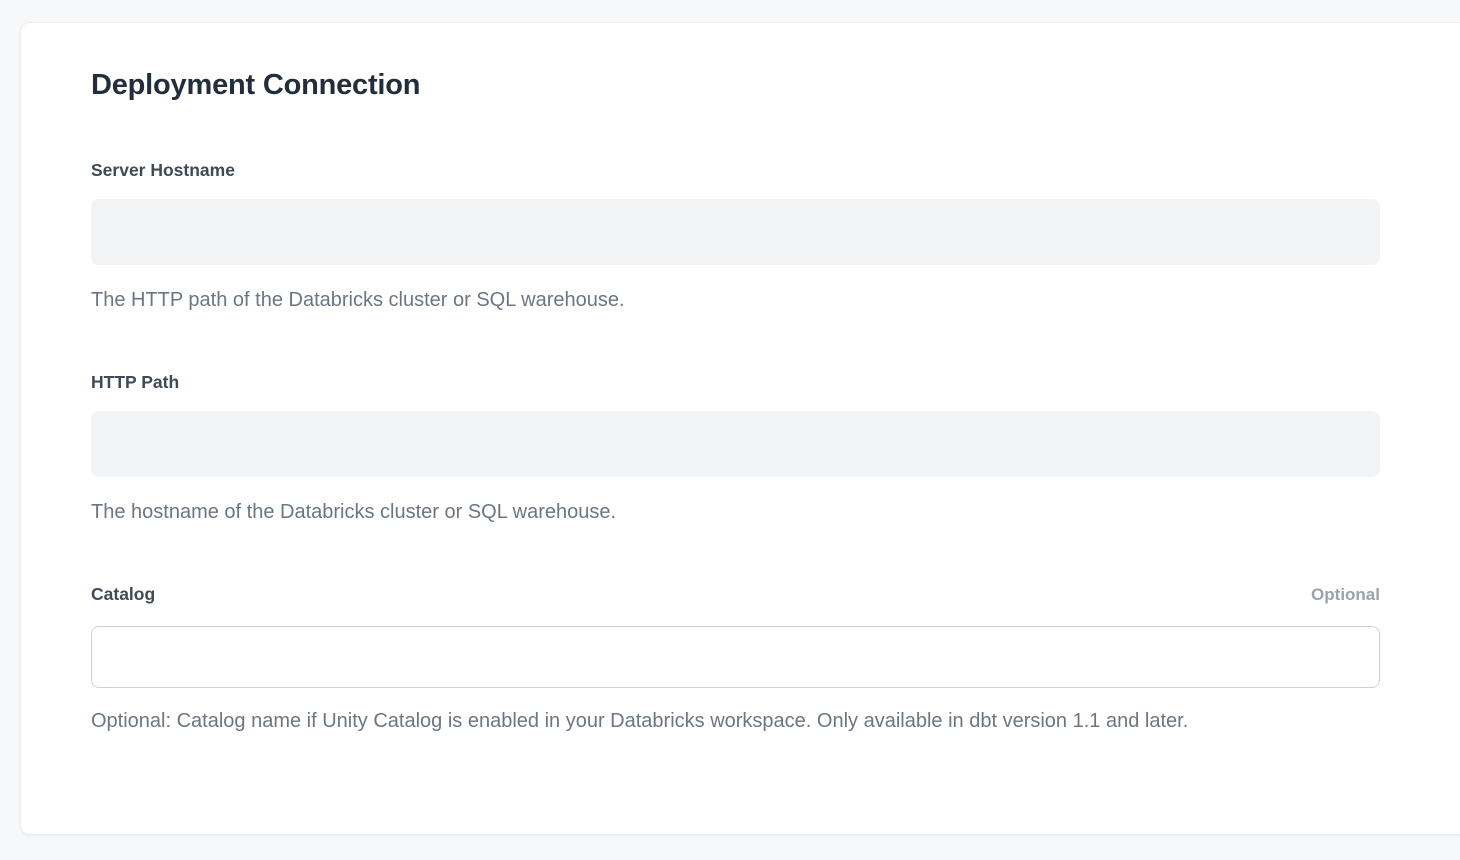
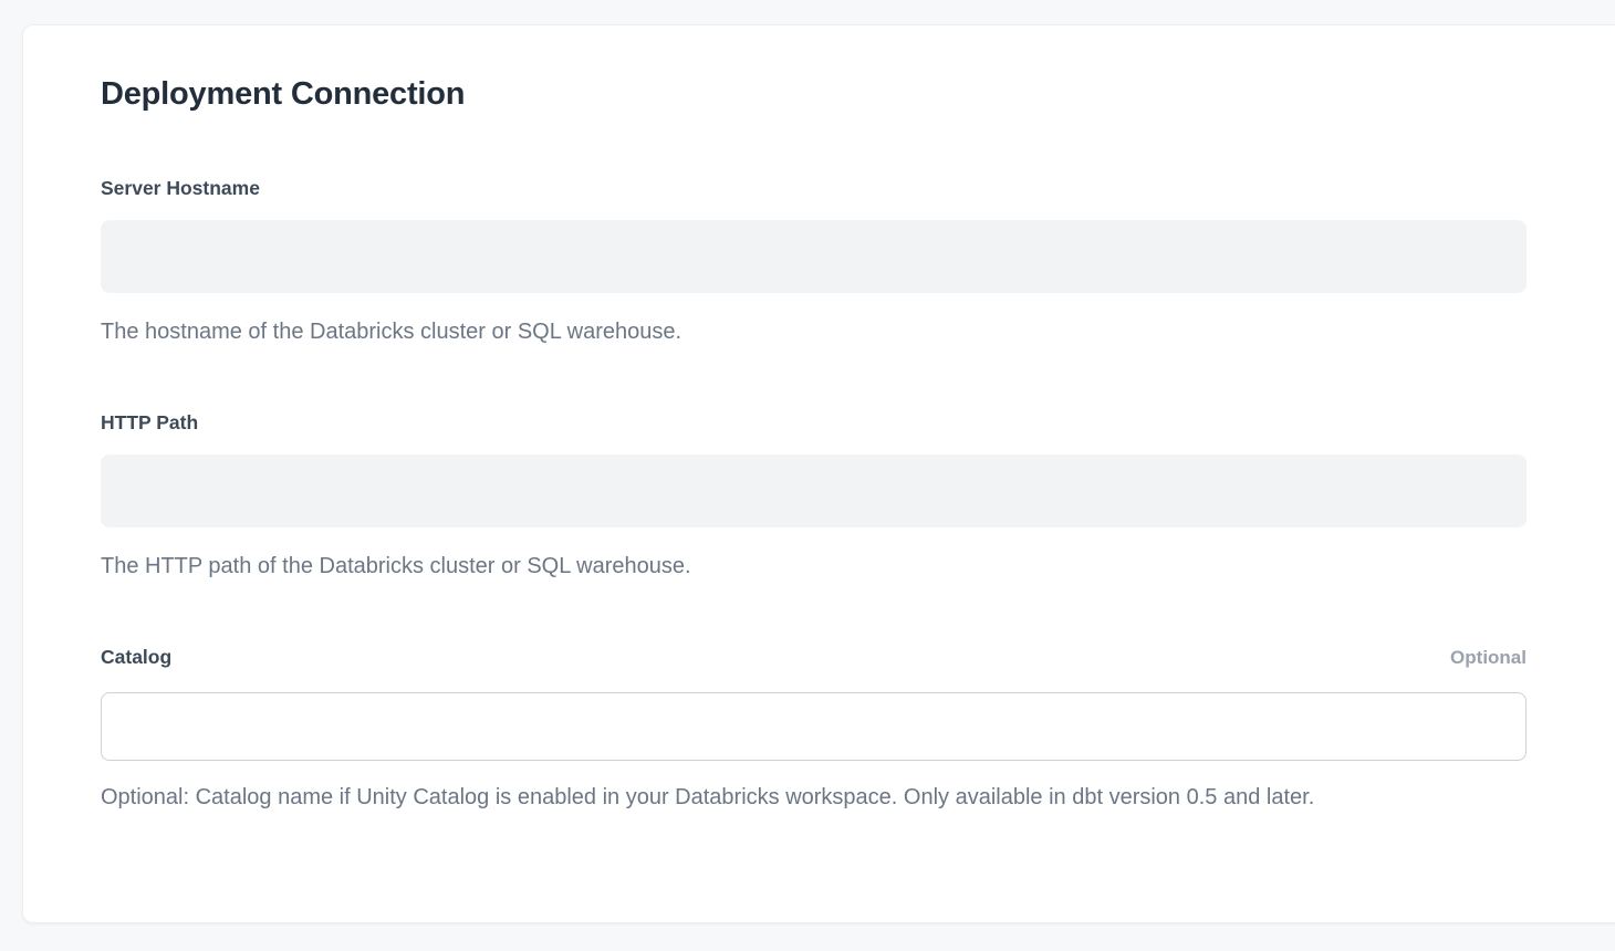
  Deployment Connection
  Server Hostname
- The HTTP path of the Databricks cluster or SQL warehouse.
+ The hostname of the Databricks cluster or SQL warehouse.
  HTTP Path
- The hostname of the Databricks cluster or SQL warehouse.
+ The HTTP path of the Databricks cluster or SQL warehouse.
  Catalog
  Optional
- Optional: Catalog name if Unity Catalog is enabled in your Databricks workspace. Only available in dbt version 1.1 and later.
+ Optional: Catalog name if Unity Catalog is enabled in your Databricks workspace. Only available in dbt version 0.5 and later.
